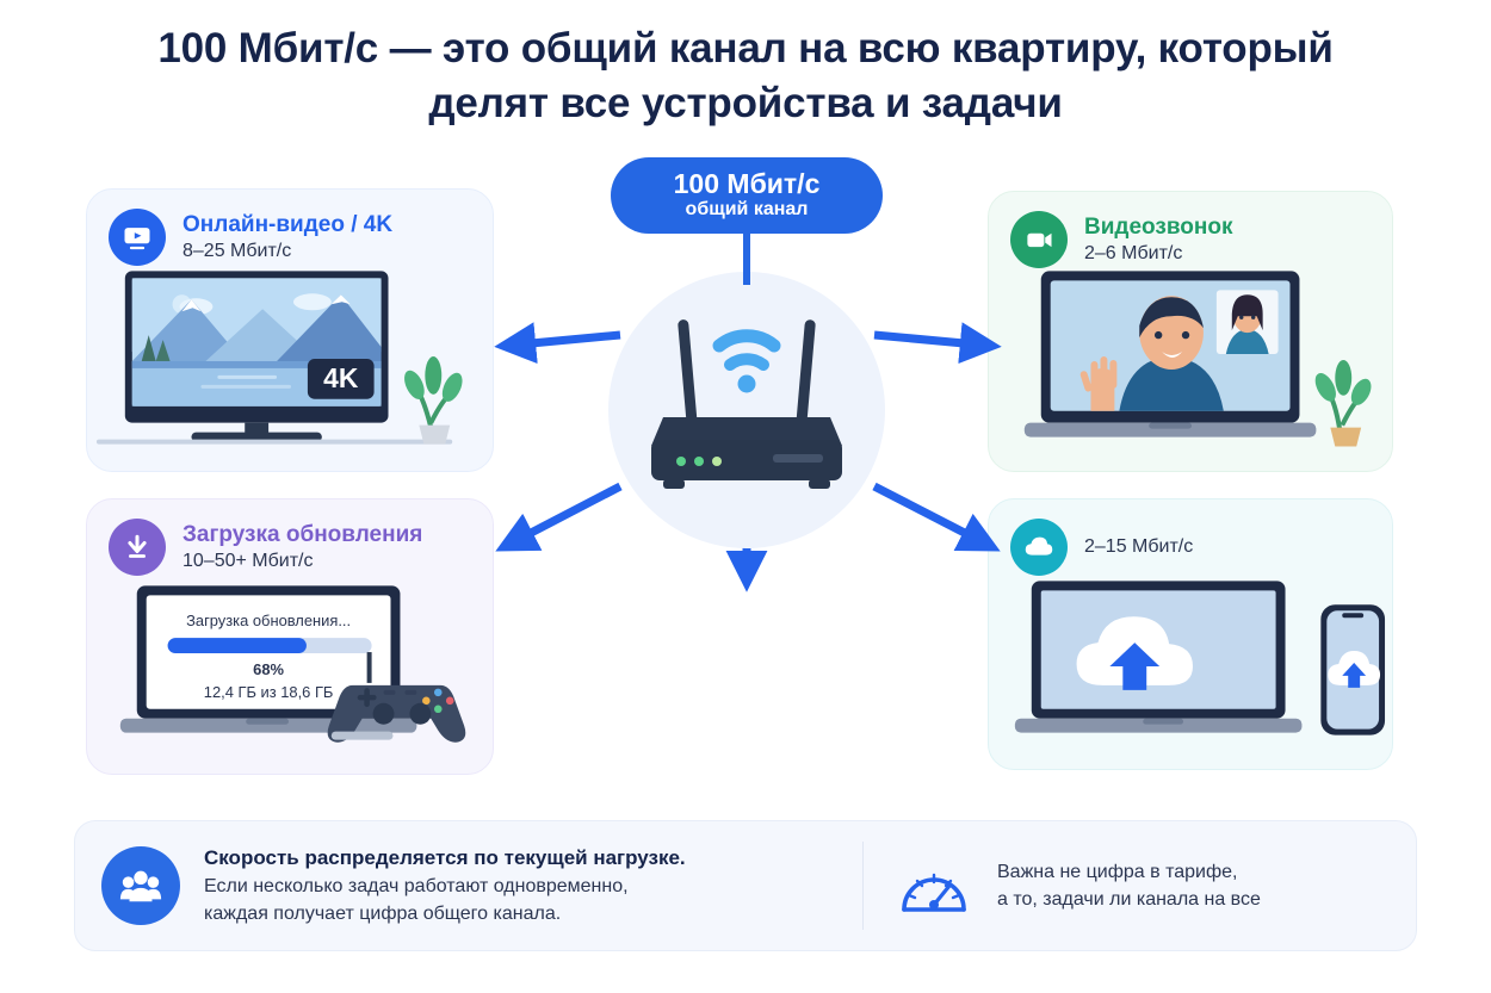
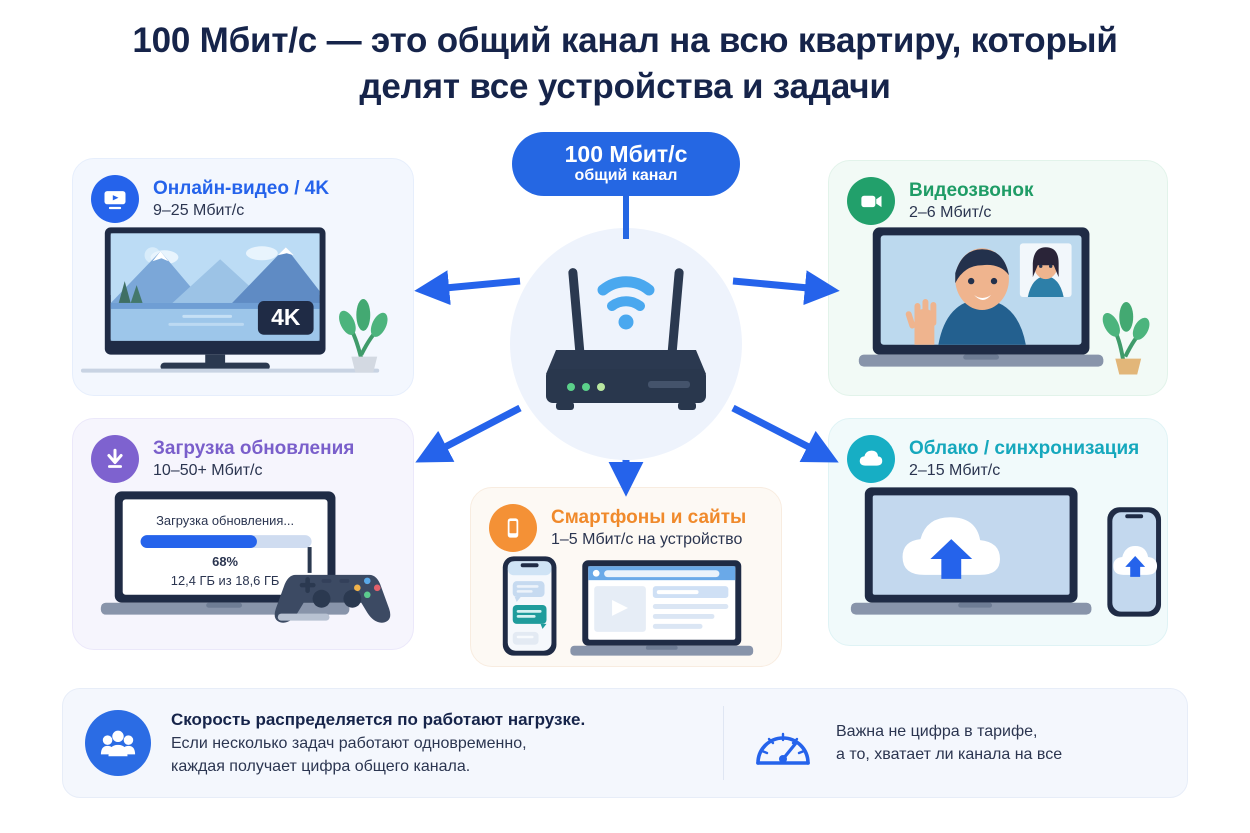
  100 Мбит/с — это общий канал на всю квартиру, который делят все устройства и задачи
  100 Мбит/с
  общий канал
  Онлайн-видео / 4K
- 8–25 Мбит/с
+ 9–25 Мбит/с
  4K
  Видеозвонок
  2–6 Мбит/с
  Загрузка обновления
  10–50+ Мбит/с
  Загрузка обновления...
  68%
  12,4 ГБ из 18,6 ГБ
+ Смартфоны и сайты
+ 1–5 Мбит/с на устройство
+ Облако / синхронизация
  2–15 Мбит/с
- Скорость распределяется по текущей нагрузке.
+ Скорость распределяется по работают нагрузке.
  Если несколько задач работают одновременно,
  каждая получает цифра общего канала.
  Важна не цифра в тарифе,
- а то, задачи ли канала на все
+ а то, хватает ли канала на все
